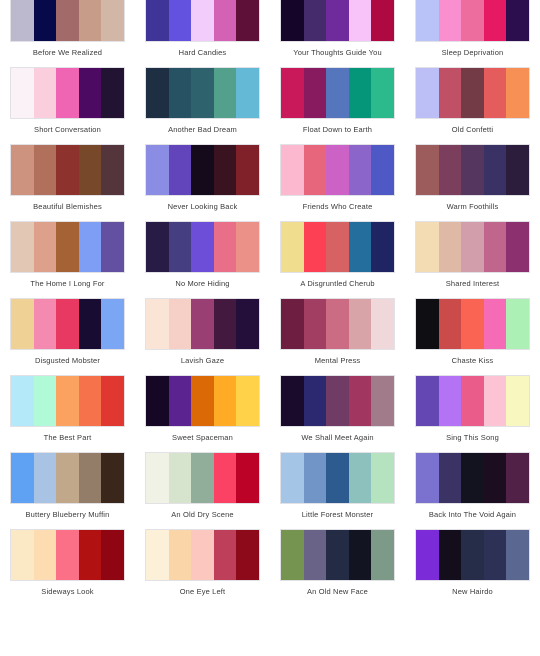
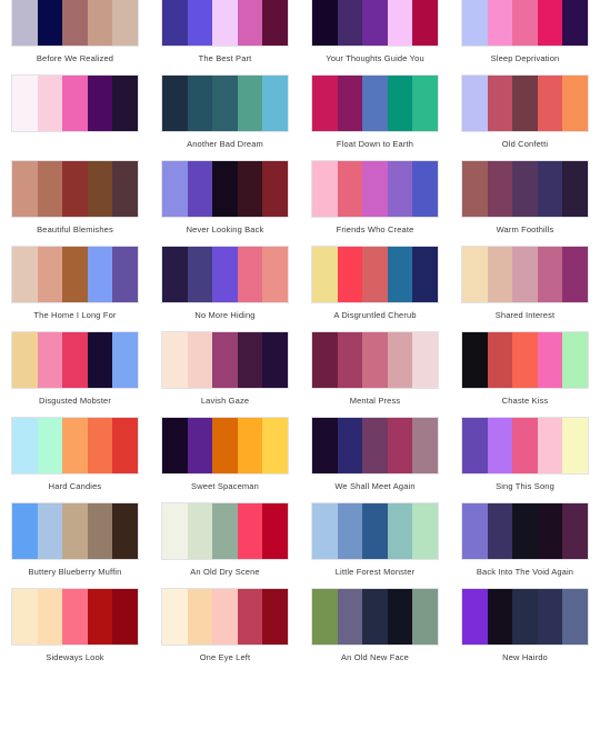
  Before We Realized
- Hard Candies
+ The Best Part
  Your Thoughts Guide You
  Sleep Deprivation
- Short Conversation
  Another Bad Dream
  Float Down to Earth
  Old Confetti
  Beautiful Blemishes
  Never Looking Back
  Friends Who Create
  Warm Foothills
  The Home I Long For
  No More Hiding
  A Disgruntled Cherub
  Shared Interest
  Disgusted Mobster
  Lavish Gaze
  Mental Press
  Chaste Kiss
- The Best Part
+ Hard Candies
  Sweet Spaceman
  We Shall Meet Again
  Sing This Song
  Buttery Blueberry Muffin
  An Old Dry Scene
  Little Forest Monster
  Back Into The Void Again
  Sideways Look
  One Eye Left
  An Old New Face
  New Hairdo
